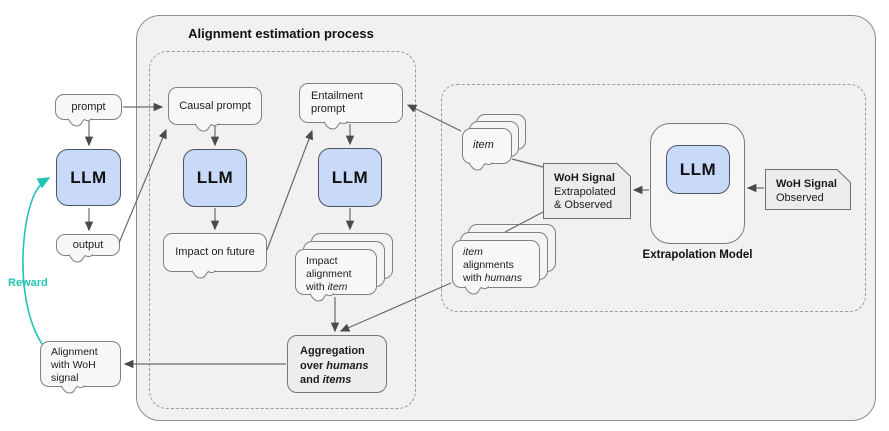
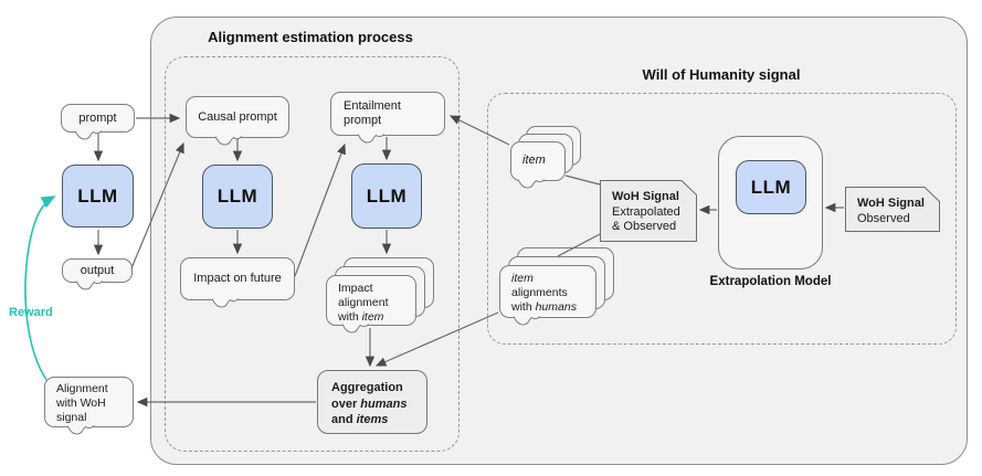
  Alignment estimation process
+ Will of Humanity signal
  prompt
  LLM
  output
  Reward
  Alignment
  with WoH
  signal
  Causal prompt
  LLM
  Impact on future
  Entailment
  prompt
  LLM
  Impact
  alignment
  with item
  Aggregation
  over humans
  and items
  item
  item
  alignments
  with humans
  WoH Signal
  Extrapolated
  & Observed
  LLM
  Extrapolation Model
  WoH Signal
  Observed
